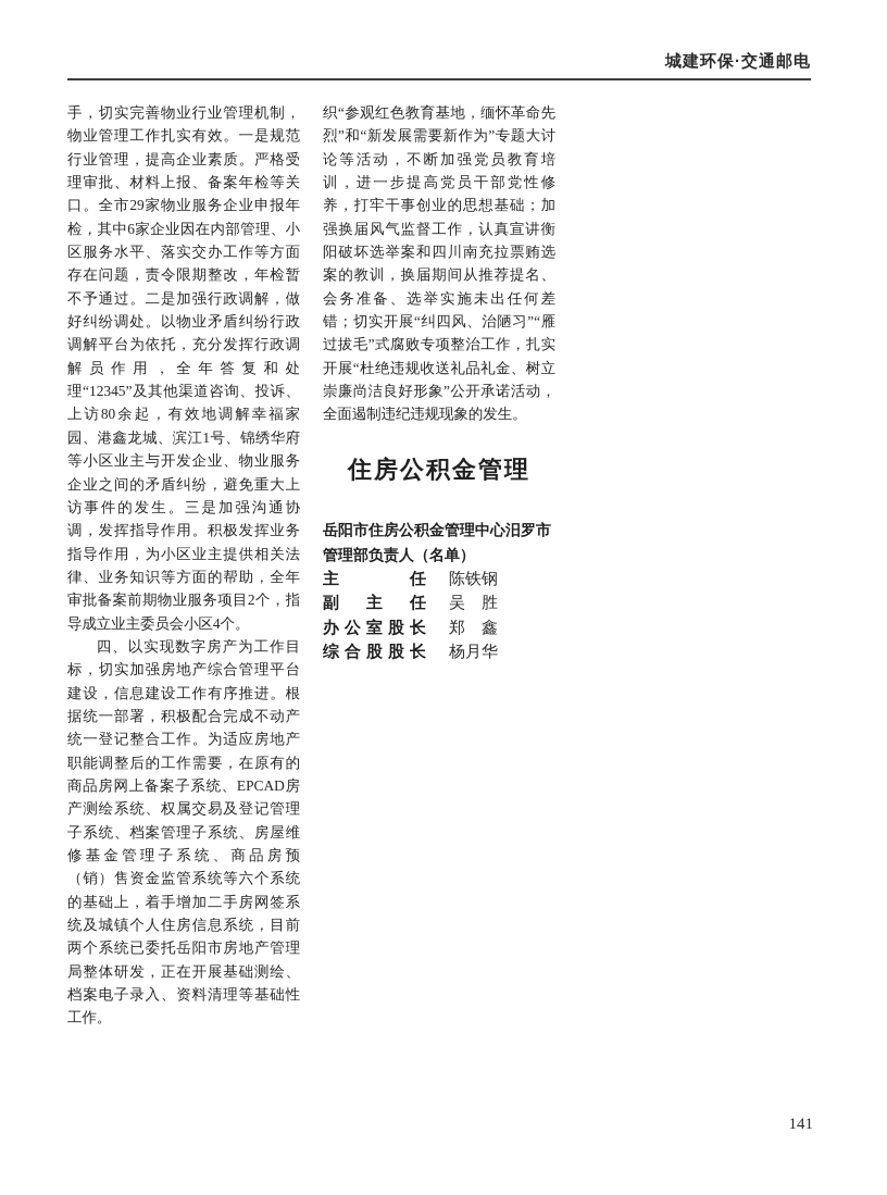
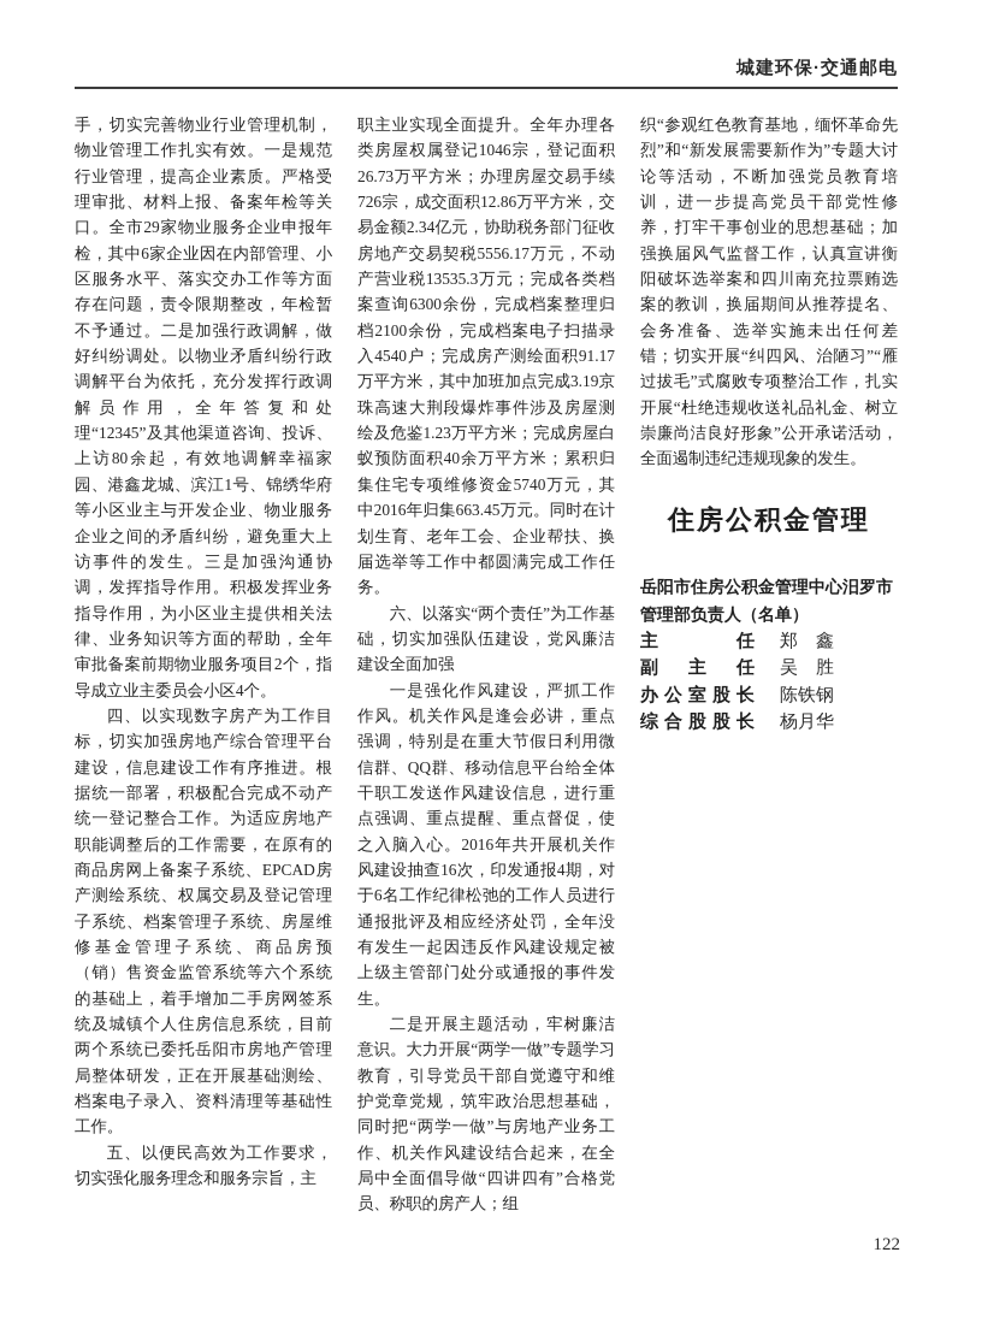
  城建环保·交通邮电
  手，切实完善物业行业管理机制，物业管理工作扎实有效。一是规范行业管理，提高企业素质。严格受理审批、材料上报、备案年检等关口。全市29家物业服务企业申报年检，其中6家企业因在内部管理、小区服务水平、落实交办工作等方面存在问题，责令限期整改，年检暂不予通过。二是加强行政调解，做好纠纷调处。以物业矛盾纠纷行政调解平台为依托，充分发挥行政调解员作用，全年答复和处理“12345”及其他渠道咨询、投诉、上访80余起，有效地调解幸福家园、港鑫龙城、滨江1号、锦绣华府等小区业主与开发企业、物业服务企业之间的矛盾纠纷，避免重大上访事件的发生。三是加强沟通协调，发挥指导作用。积极发挥业务指导作用，为小区业主提供相关法律、业务知识等方面的帮助，全年审批备案前期物业服务项目2个，指导成立业主委员会小区4个。
  四、以实现数字房产为工作目标，切实加强房地产综合管理平台建设，信息建设工作有序推进。根据统一部署，积极配合完成不动产统一登记整合工作。为适应房地产职能调整后的工作需要，在原有的商品房网上备案子系统、EPCAD房产测绘系统、权属交易及登记管理子系统、档案管理子系统、房屋维修基金管理子系统、商品房预（销）售资金监管系统等六个系统的基础上，着手增加二手房网签系统及城镇个人住房信息系统，目前两个系统已委托岳阳市房地产管理局整体研发，正在开展基础测绘、档案电子录入、资料清理等基础性工作。
+ 五、以便民高效为工作要求，切实强化服务理念和服务宗旨，主
+ 职主业实现全面提升。全年办理各类房屋权属登记1046宗，登记面积26.73万平方米；办理房屋交易手续726宗，成交面积12.86万平方米，交易金额2.34亿元，协助税务部门征收房地产交易契税5556.17万元，不动产营业税13535.3万元；完成各类档案查询6300余份，完成档案整理归档2100余份，完成档案电子扫描录入4540户；完成房产测绘面积91.17万平方米，其中加班加点完成3.19京珠高速大荆段爆炸事件涉及房屋测绘及危鉴1.23万平方米；完成房屋白蚁预防面积40余万平方米；累积归集住宅专项维修资金5740万元，其中2016年归集663.45万元。同时在计划生育、老年工会、企业帮扶、换届选举等工作中都圆满完成工作任务。
+ 六、以落实“两个责任”为工作基础，切实加强队伍建设，党风廉洁建设全面加强
+ 一是强化作风建设，严抓工作作风。机关作风是逢会必讲，重点强调，特别是在重大节假日利用微信群、QQ群、移动信息平台给全体干职工发送作风建设信息，进行重点强调、重点提醒、重点督促，使之入脑入心。2016年共开展机关作风建设抽查16次，印发通报4期，对于6名工作纪律松弛的工作人员进行通报批评及相应经济处罚，全年没有发生一起因违反作风建设规定被上级主管部门处分或通报的事件发生。
+ 二是开展主题活动，牢树廉洁意识。大力开展“两学一做”专题学习教育，引导党员干部自觉遵守和维护党章党规，筑牢政治思想基础，同时把“两学一做”与房地产业务工作、机关作风建设结合起来，在全局中全面倡导做“四讲四有”合格党员、称职的房产人；组
  织“参观红色教育基地，缅怀革命先烈”和“新发展需要新作为”专题大讨论等活动，不断加强党员教育培训，进一步提高党员干部党性修养，打牢干事创业的思想基础；加强换届风气监督工作，认真宣讲衡阳破坏选举案和四川南充拉票贿选案的教训，换届期间从推荐提名、会务准备、选举实施未出任何差错；切实开展“纠四风、治陋习”“雁过拔毛”式腐败专项整治工作，扎实开展“杜绝违规收送礼品礼金、树立崇廉尚洁良好形象”公开承诺活动，全面遏制违纪违规现象的发生。
  住房公积金管理
  岳阳市住房公积金管理中心汨罗市管理部负责人（名单）
  主 任
- 陈铁钢
+ 郑 鑫
  副 主 任
  吴 胜
  办公室股长
- 郑 鑫
+ 陈铁钢
  综合股股长
  杨月华
- 141
+ 122
